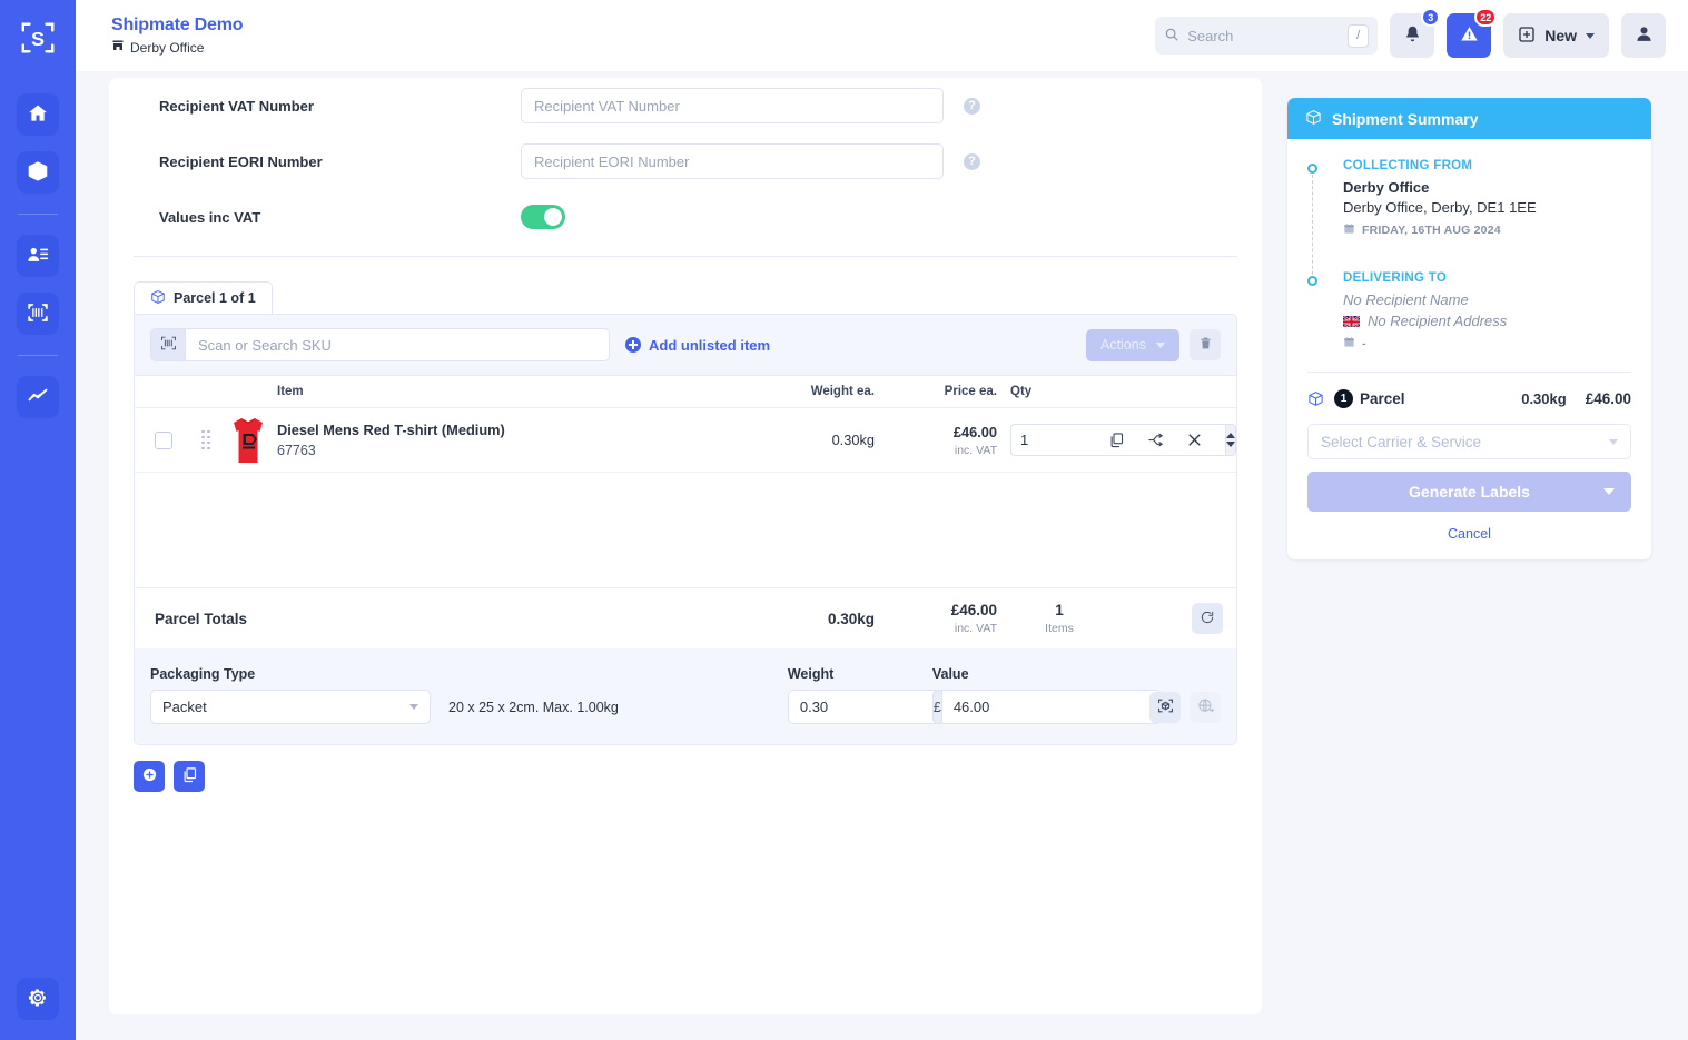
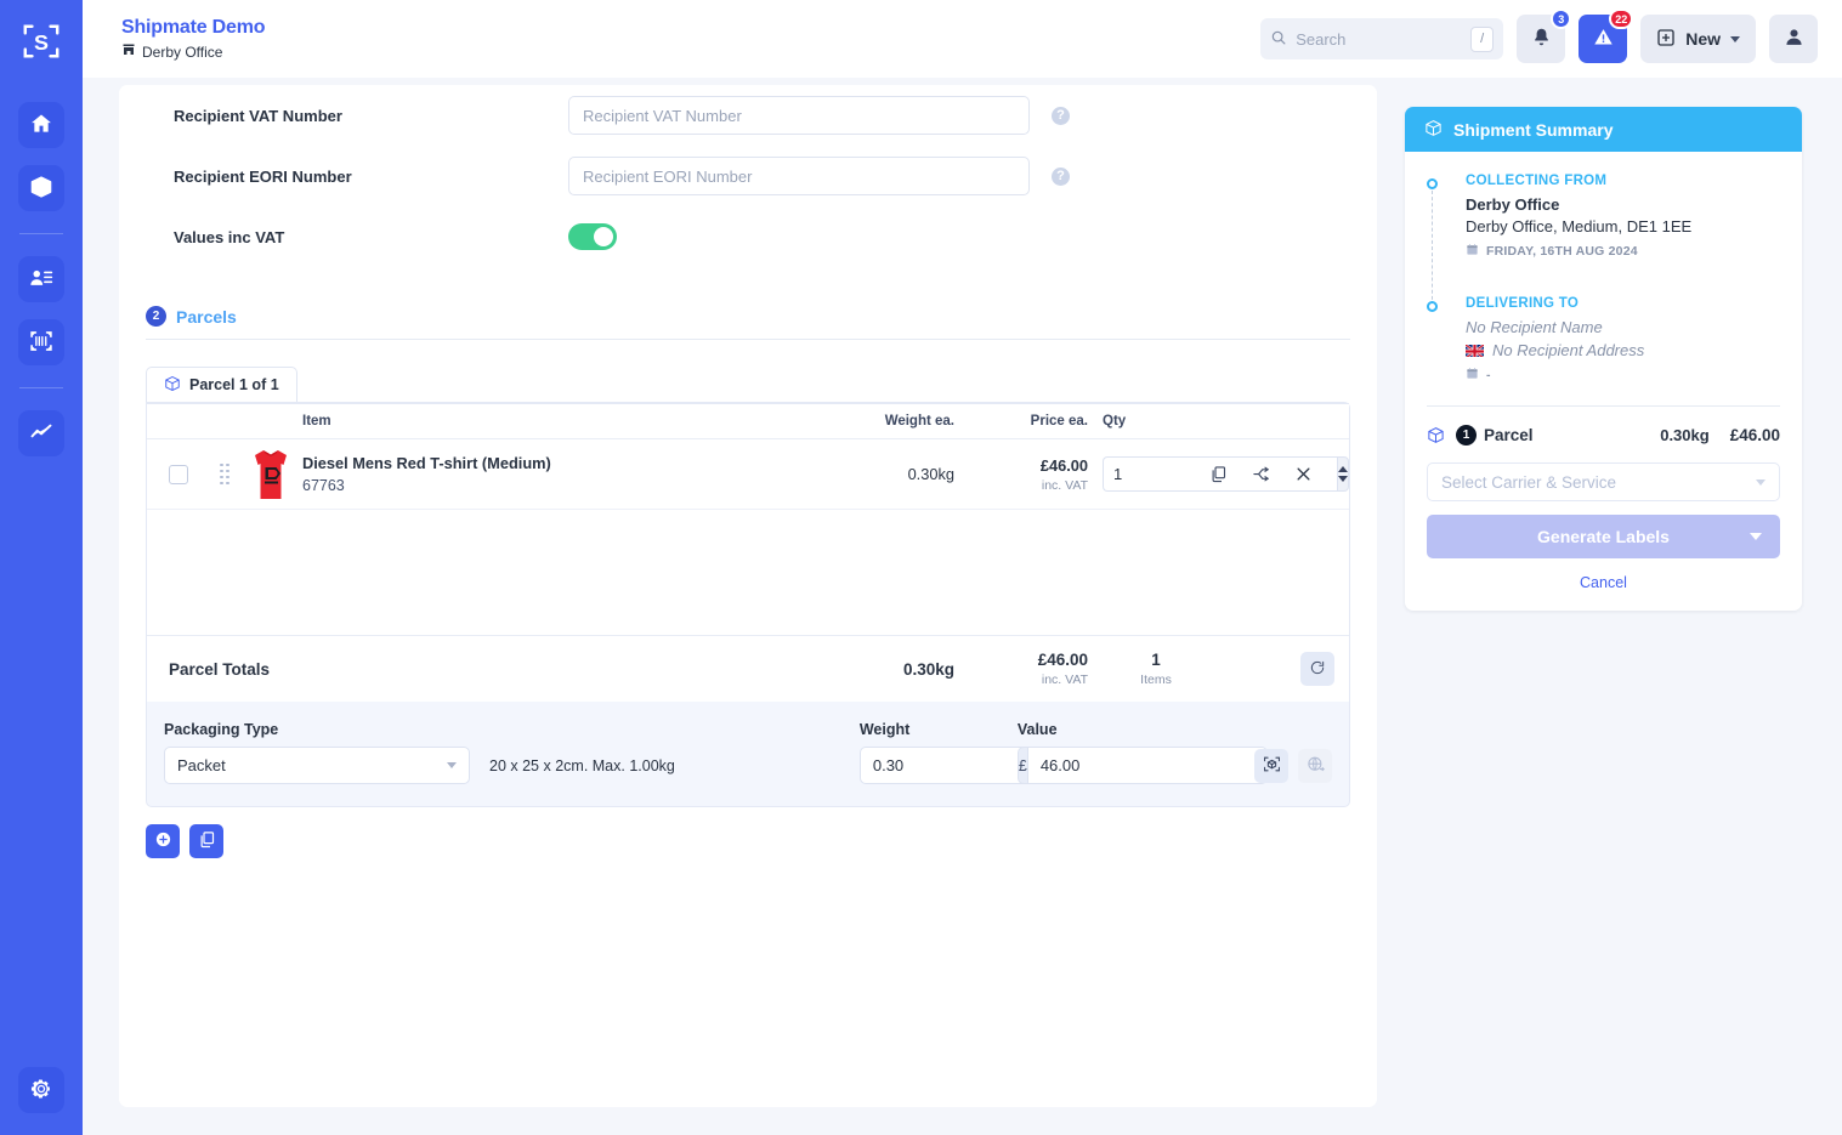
  S
  Shipmate Demo
  Derby Office
  Search
  /
  3
  22
  New
  Recipient VAT Number
  Recipient VAT Number
  ?
  Recipient EORI Number
  Recipient EORI Number
  ?
  Values inc VAT
+ 2
+ Parcels
  Parcel 1 of 1
- Scan or Search SKU
- Add unlisted item
- Actions
  Item
  Weight ea.
  Price ea.
  Qty
  Diesel Mens Red T-shirt (Medium)
  67763
  0.30kg
  £46.00
  inc. VAT
  1
  Parcel Totals
  0.30kg
  £46.00
  inc. VAT
  1
  Items
  Packaging Type
  Packet
  20 x 25 x 2cm. Max. 1.00kg
  Weight
  0.30
  Value
  £
  46.00
  Shipment Summary
  COLLECTING FROM
  Derby Office
- Derby Office, Derby, DE1 1EE
+ Derby Office, Medium, DE1 1EE
  FRIDAY, 16TH AUG 2024
  DELIVERING TO
  No Recipient Name
  No Recipient Address
  -
  1
  Parcel
  0.30kg
  £46.00
  Select Carrier & Service
  Generate Labels
  Cancel
